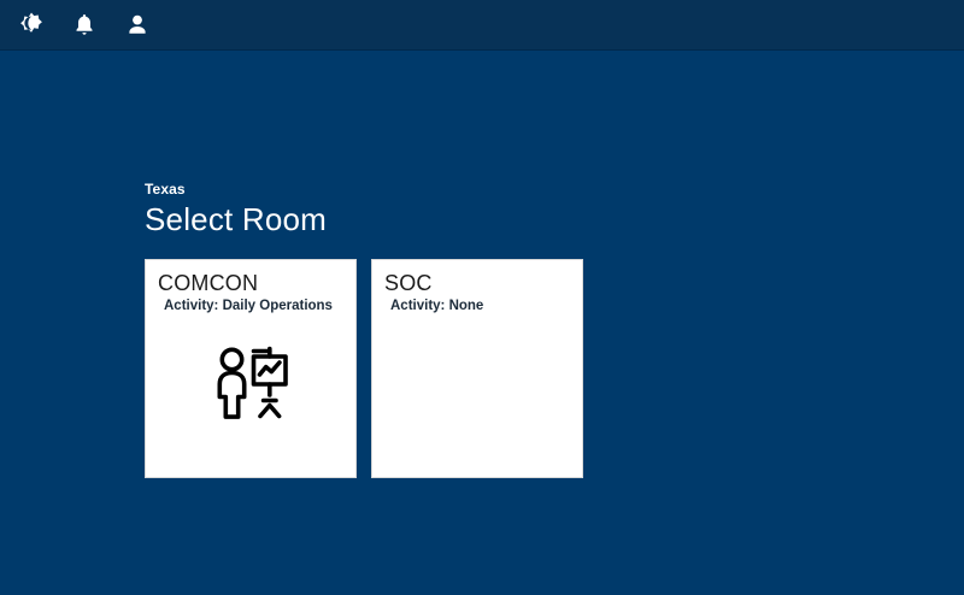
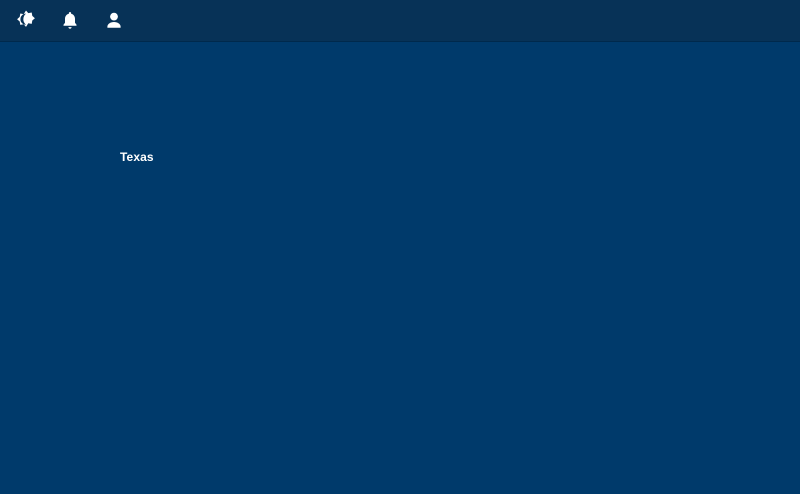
  Texas
- Select Room
- COMCON
- Activity: Daily Operations
- SOC
- Activity: None
